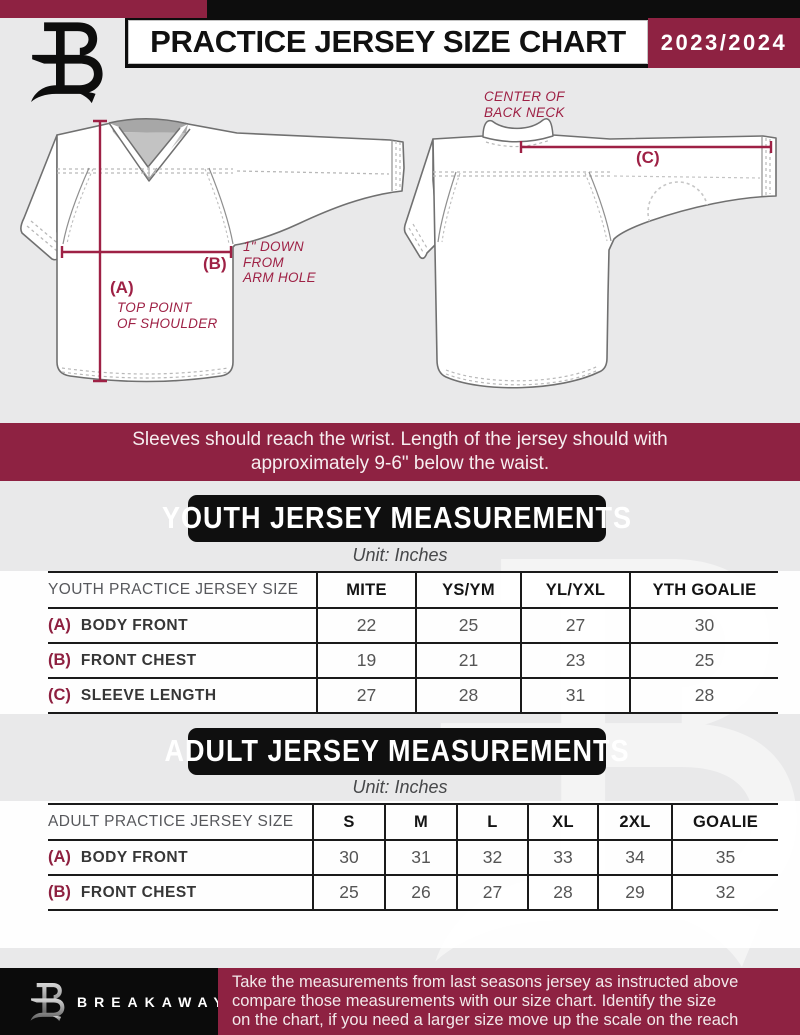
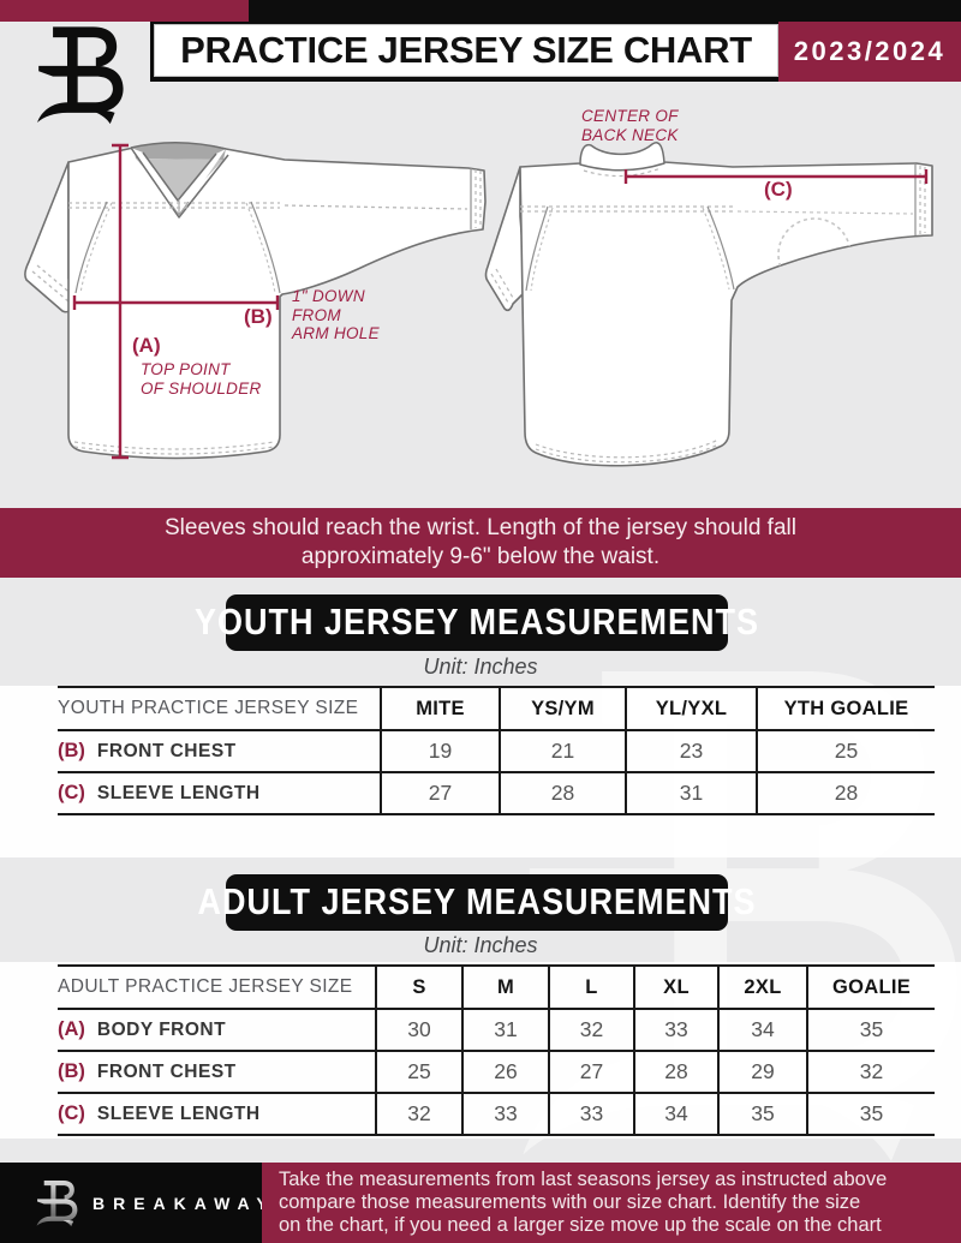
  PRACTICE JERSEY SIZE CHART
  2023/2024
  (A)
  TOP POINT
  OF SHOULDER
  (B)
  1" DOWN
  FROM
  ARM HOLE
  (C)
  CENTER OF
  BACK NECK
- Sleeves should reach the wrist. Length of the jersey should with
+ Sleeves should reach the wrist. Length of the jersey should fall
  approximately 9-6" below the waist.
  YOUTH JERSEY MEASUREMENTS
  Unit: Inches
  YOUTH PRACTICE JERSEY SIZE	MITE	YS/YM	YL/YXL	YTH GOALIE
- (A) BODY FRONT	22	25	27	30
  (B) FRONT CHEST	19	21	23	25
  (C) SLEEVE LENGTH	27	28	31	28
  ADULT JERSEY MEASUREMENTS
  Unit: Inches
  ADULT PRACTICE JERSEY SIZE	S	M	L	XL	2XL	GOALIE
  (A) BODY FRONT	30	31	32	33	34	35
  (B) FRONT CHEST	25	26	27	28	29	32
+ (C) SLEEVE LENGTH	32	33	33	34	35	35
  BREAKAWA
  Take the measurements from last seasons jersey as instructed above
  compare those measurements with our size chart. Identify the size
- on the chart, if you need a larger size move up the scale on the reach
+ on the chart, if you need a larger size move up the scale on the chart
